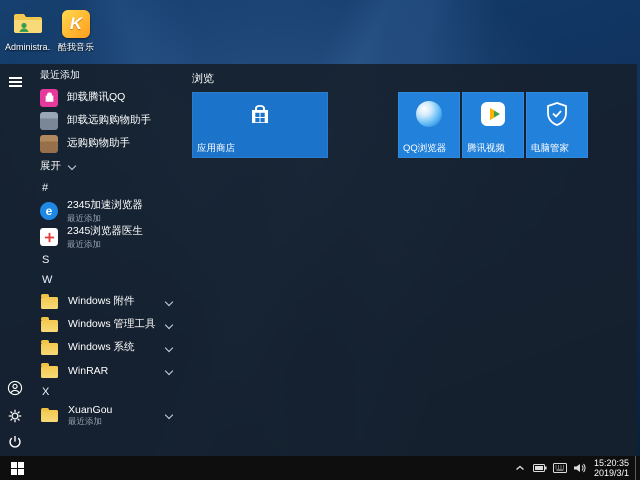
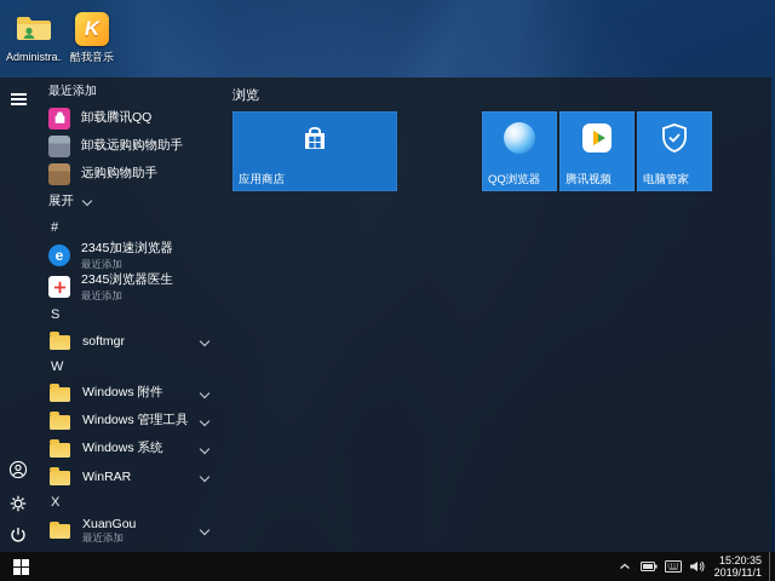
  Administra.
  酷我音乐
  最近添加
  卸载腾讯QQ
  卸载远购购物助手
  远购购物助手
  展开
  #
  2345加速浏览器
  最近添加
  2345浏览器医生
  最近添加
  S
+ softmgr
  W
  Windows 附件
  Windows 管理工具
  Windows 系统
  WinRAR
  X
  XuanGou
  最近添加
  浏览
  应用商店
  QQ浏览器
  腾讯视频
  电脑管家
  15:20:35
- 2019/3/1
+ 2019/11/1
